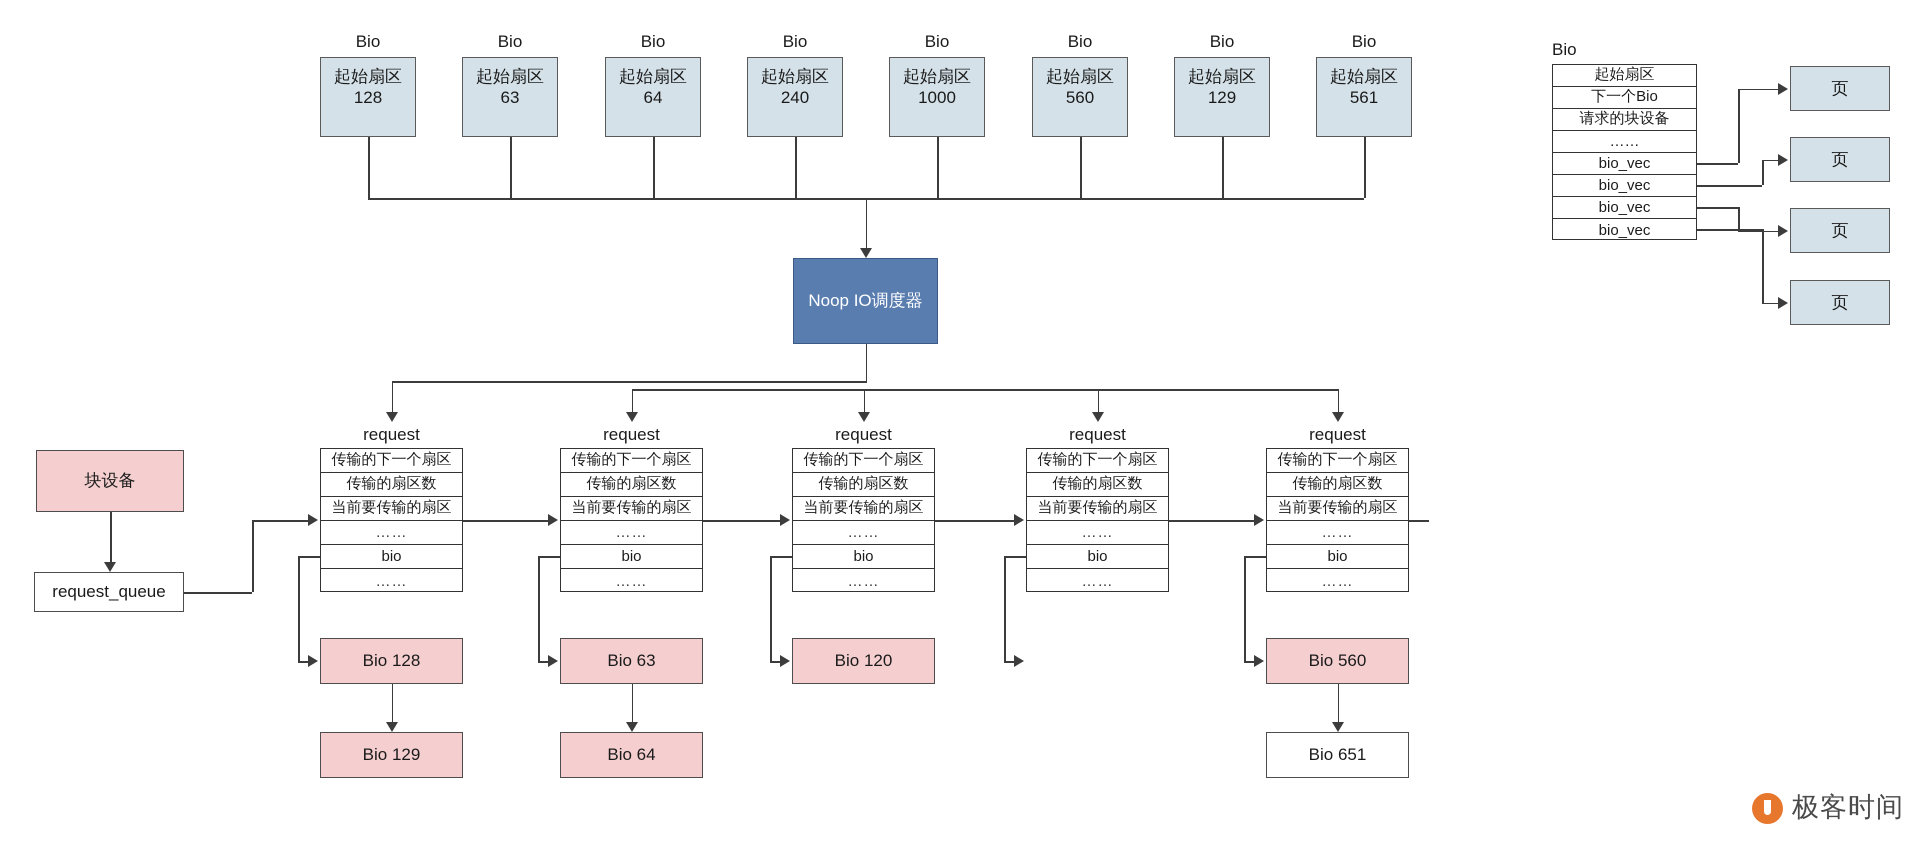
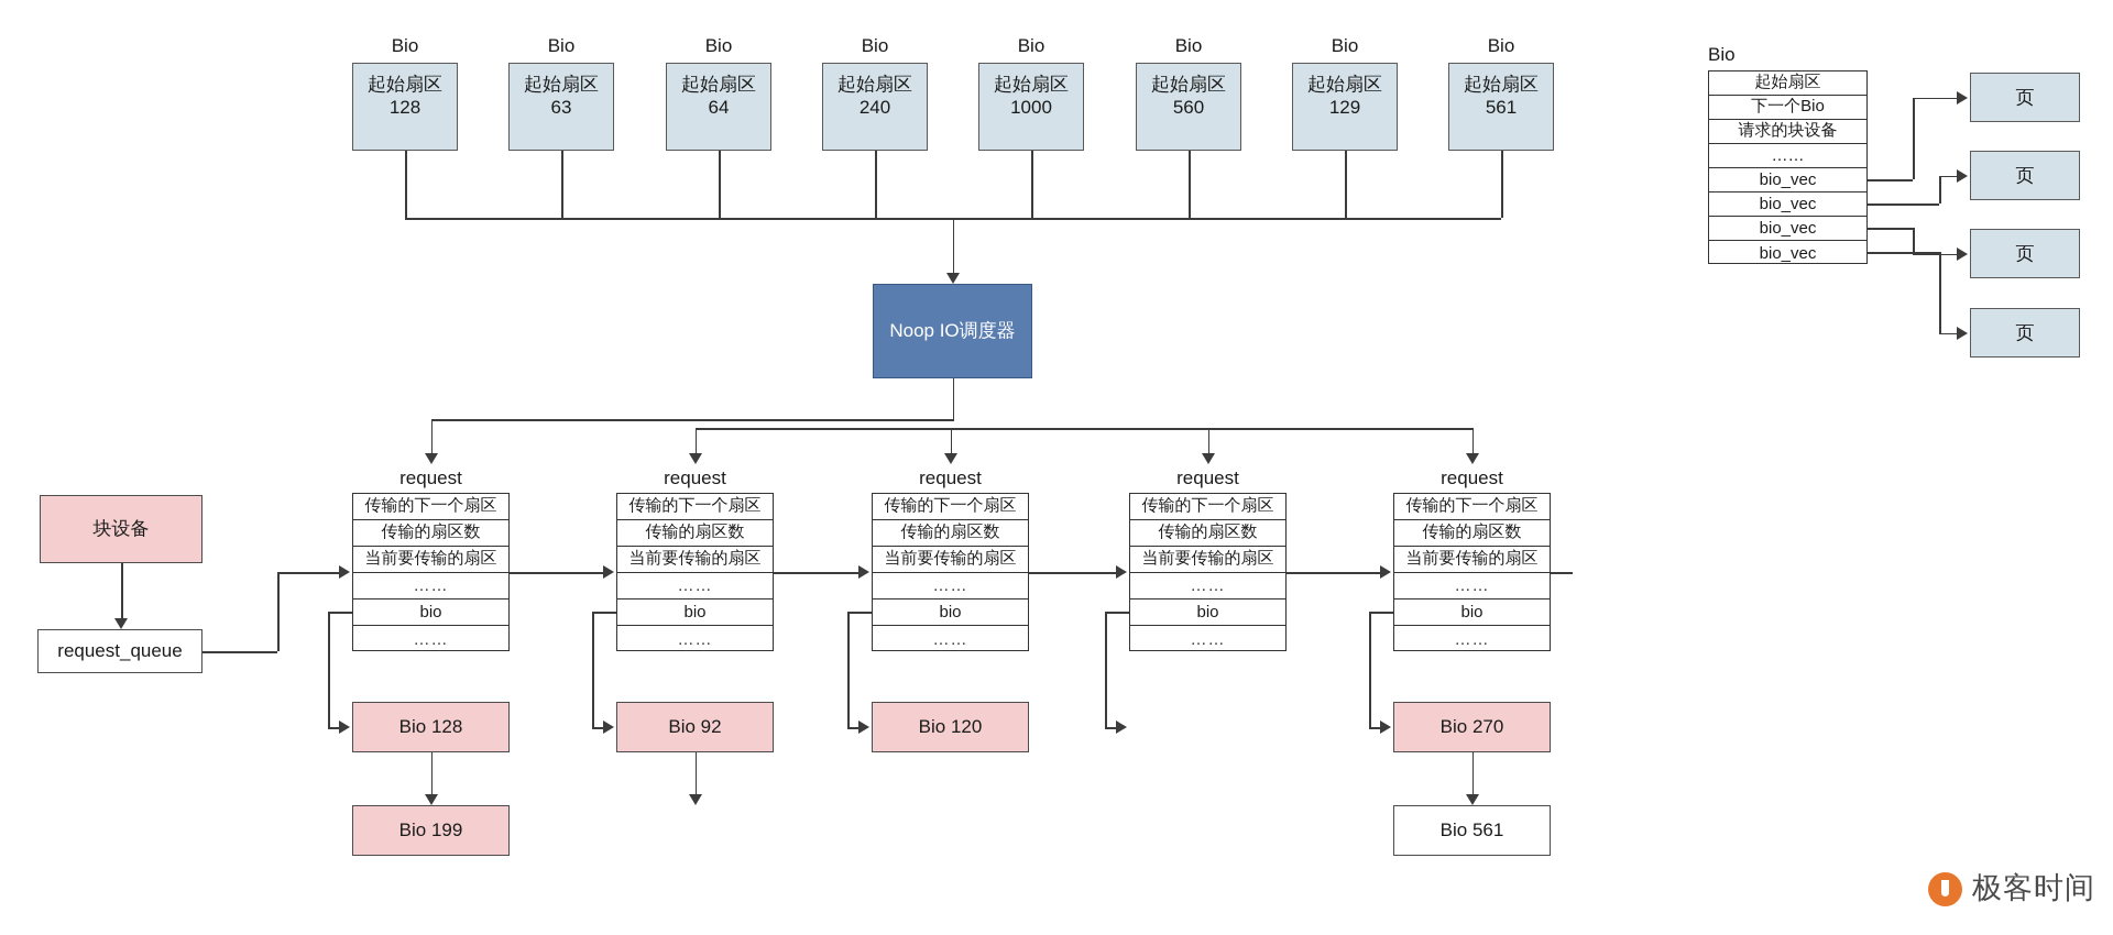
  Bio
  起始扇区
  128
  Bio
  起始扇区
  63
  Bio
  起始扇区
  64
  Bio
  起始扇区
  240
  Bio
  起始扇区
  1000
  Bio
  起始扇区
  560
  Bio
  起始扇区
  129
  Bio
  起始扇区
  561
  Noop IO调度器
  request
  传输的下一个扇区
  传输的扇区数
  当前要传输的扇区
  ……
  bio
  ……
  request
  传输的下一个扇区
  传输的扇区数
  当前要传输的扇区
  ……
  bio
  ……
  request
  传输的下一个扇区
  传输的扇区数
  当前要传输的扇区
  ……
  bio
  ……
  request
  传输的下一个扇区
  传输的扇区数
  当前要传输的扇区
  ……
  bio
  ……
  request
  传输的下一个扇区
  传输的扇区数
  当前要传输的扇区
  ……
  bio
  ……
  块设备
  request_queue
  Bio 128
- Bio 129
+ Bio 199
- Bio 63
+ Bio 92
- Bio 64
  Bio 120
- Bio 560
+ Bio 270
- Bio 651
+ Bio 561
  Bio
  起始扇区
  下一个Bio
  请求的块设备
  ……
  bio_vec
  bio_vec
  bio_vec
  bio_vec
  页
  页
  页
  页
  极客时间
